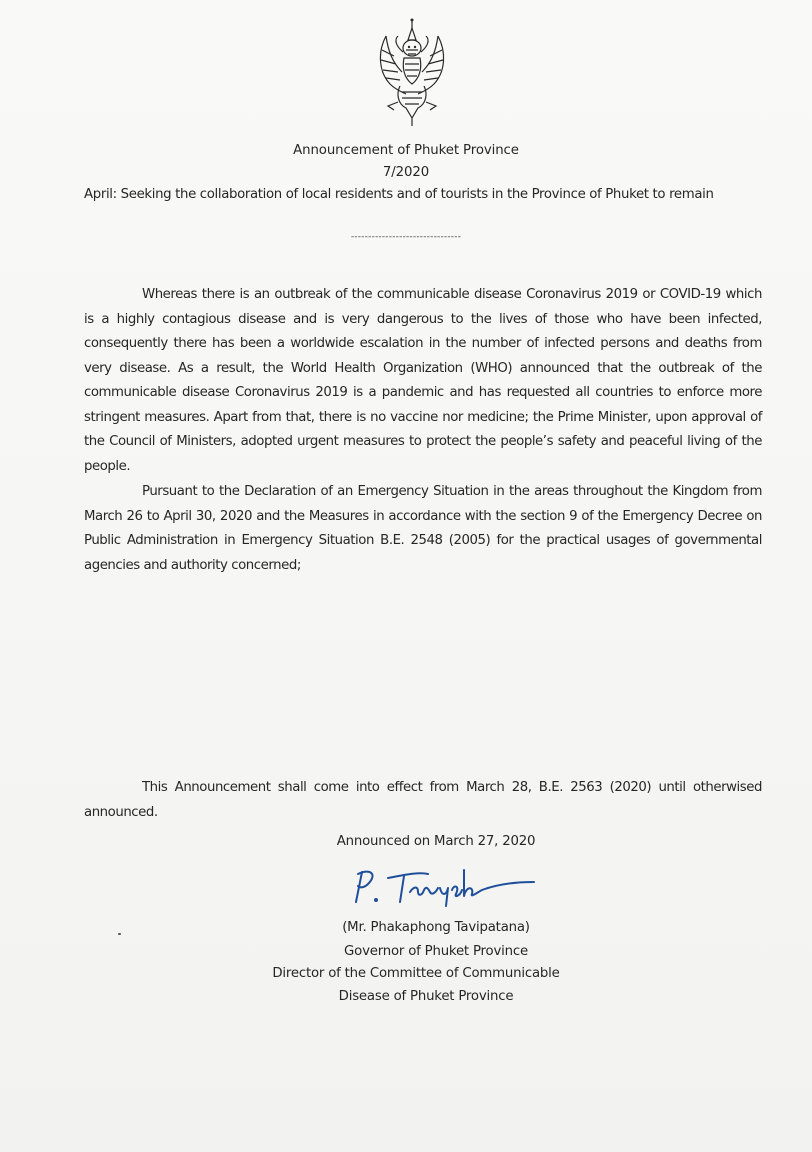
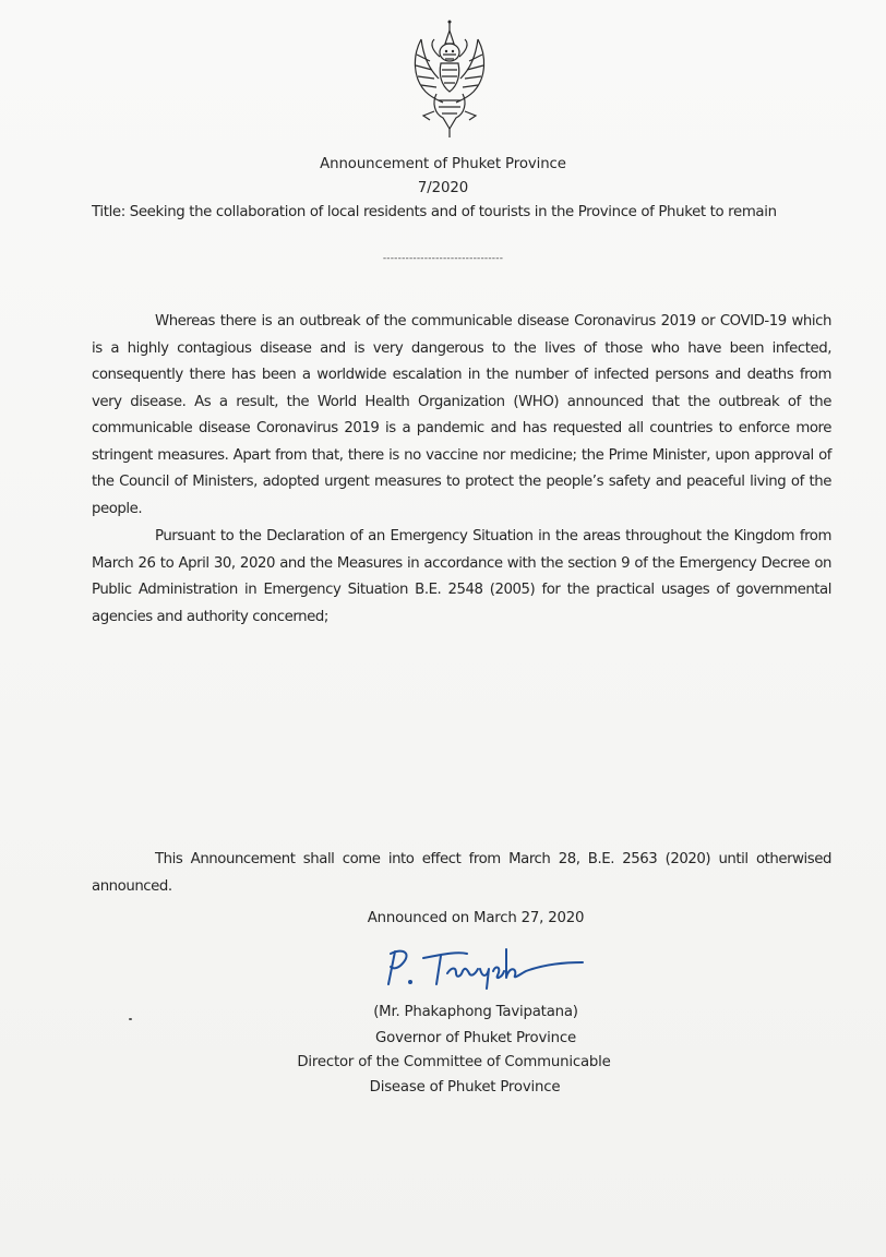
  Announcement of Phuket Province
  7/2020
- April: Seeking the collaboration of local residents and of tourists in the Province of Phuket to remain
+ Title: Seeking the collaboration of local residents and of tourists in the Province of Phuket to remain
  --------------------------------
  Whereas there is an outbreak of the communicable disease Coronavirus 2019 or COVID-19 which is a highly contagious disease and is very dangerous to the lives of those who have been infected, consequently there has been a worldwide escalation in the number of infected persons and deaths from very disease. As a result, the World Health Organization (WHO) announced that the outbreak of the communicable disease Coronavirus 2019 is a pandemic and has requested all countries to enforce more stringent measures. Apart from that, there is no vaccine nor medicine; the Prime Minister, upon approval of the Council of Ministers, adopted urgent measures to protect the people’s safety and peaceful living of the people.
  Pursuant to the Declaration of an Emergency Situation in the areas throughout the Kingdom from March 26 to April 30, 2020 and the Measures in accordance with the section 9 of the Emergency Decree on Public Administration in Emergency Situation B.E. 2548 (2005) for the practical usages of governmental agencies and authority concerned;
  This Announcement shall come into effect from March 28, B.E. 2563 (2020) until otherwised announced.
  Announced on March 27, 2020
  (Mr. Phakaphong Tavipatana)
  Governor of Phuket Province
  Director of the Committee of Communicable
  Disease of Phuket Province
